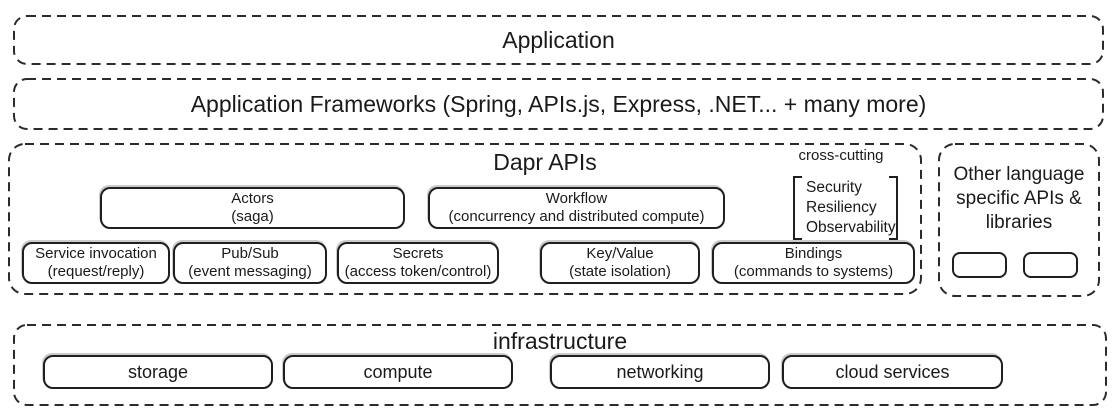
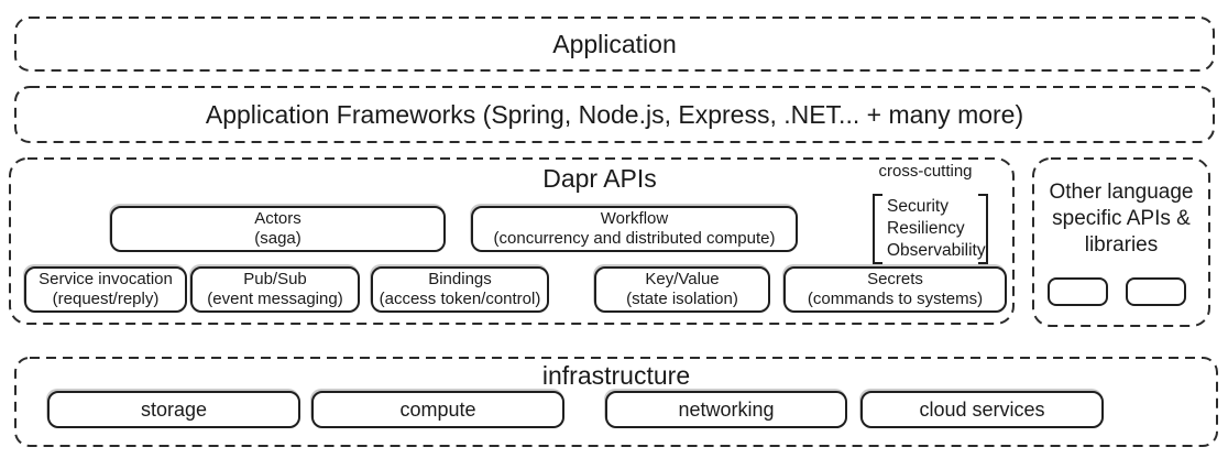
  Application
- Application Frameworks (Spring, APIs.js, Express, .NET... + many more)
+ Application Frameworks (Spring, Node.js, Express, .NET... + many more)
  Dapr APIs
  cross-cutting
  Security
  Resiliency
  Observability
  Actors
  (saga)
  Workflow
  (concurrency and distributed compute)
  Service invocation
  (request/reply)
  Pub/Sub
  (event messaging)
- Secrets
+ Bindings
  (access token/control)
  Key/Value
  (state isolation)
- Bindings
+ Secrets
  (commands to systems)
  Other language specific APIs & libraries
  infrastructure
  storage
  compute
  networking
  cloud services
